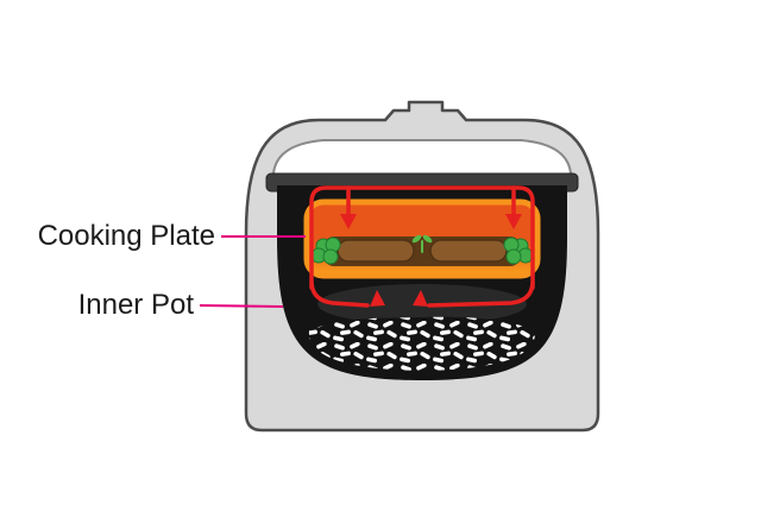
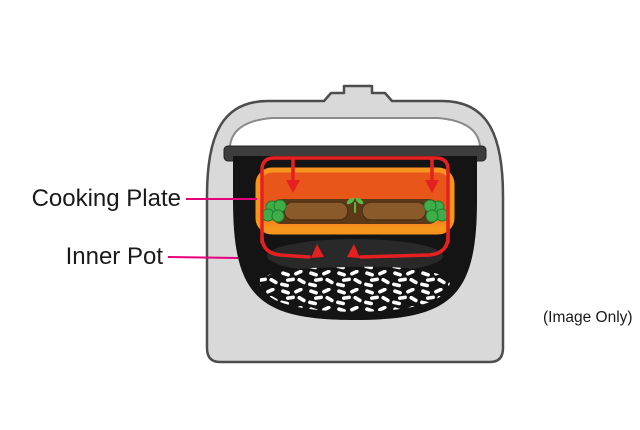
  Cooking Plate
  Inner Pot
+ (Image Only)
